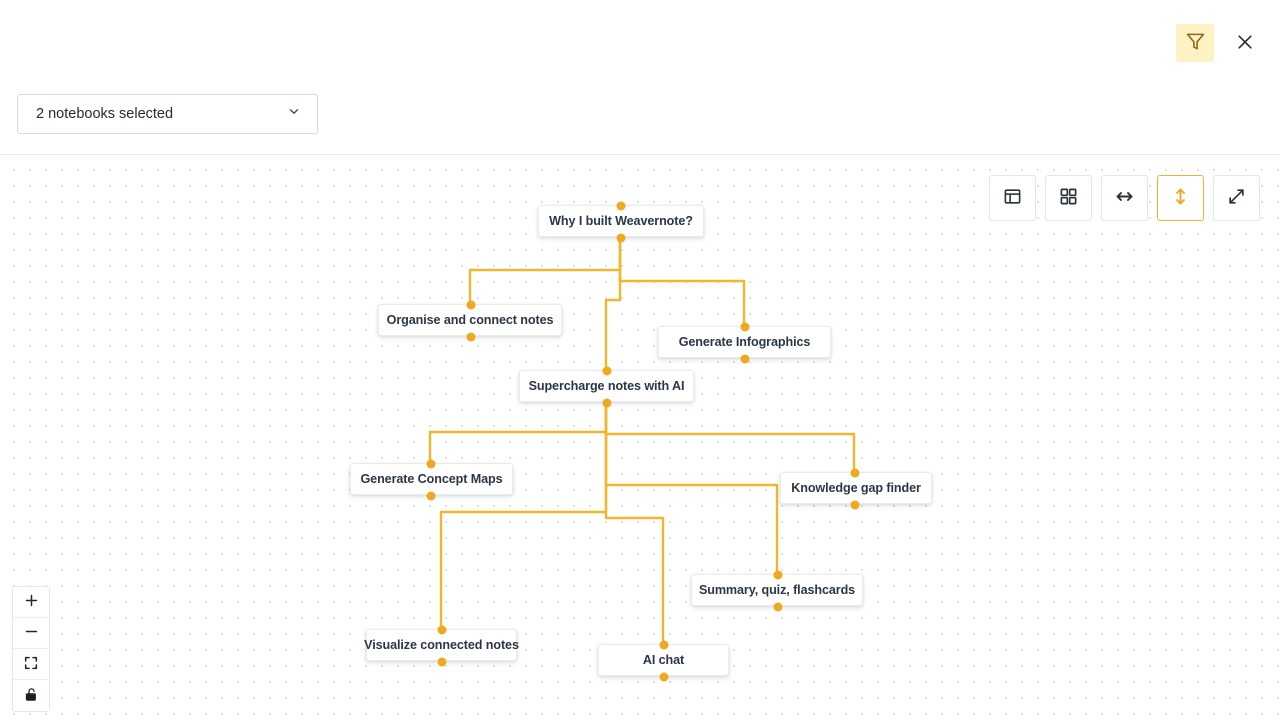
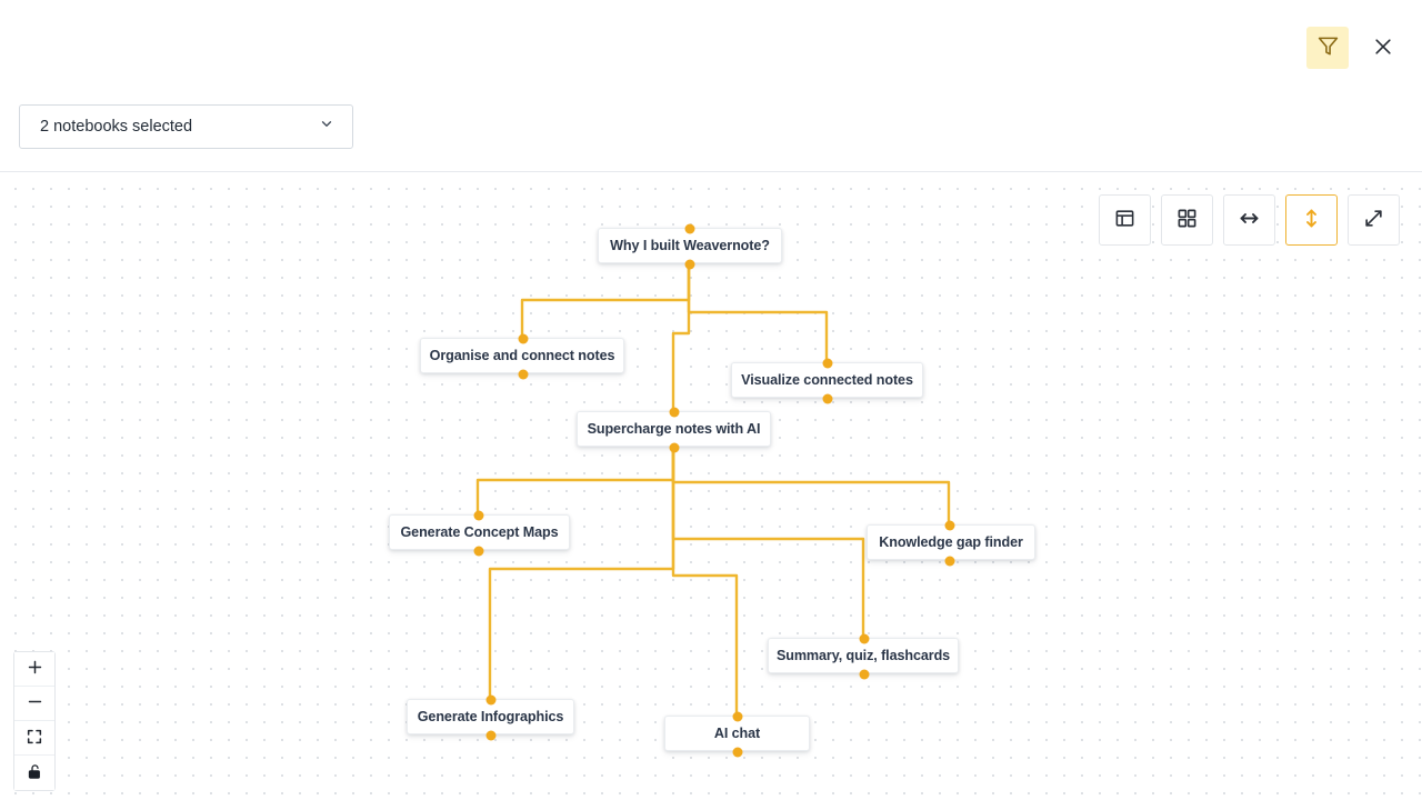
  2 notebooks selected
  Why I built Weavernote?
  Organise and connect notes
- Generate Infographics
+ Visualize connected notes
  Supercharge notes with AI
  Generate Concept Maps
  Knowledge gap finder
  Summary, quiz, flashcards
- Visualize connected notes
+ Generate Infographics
  AI chat
